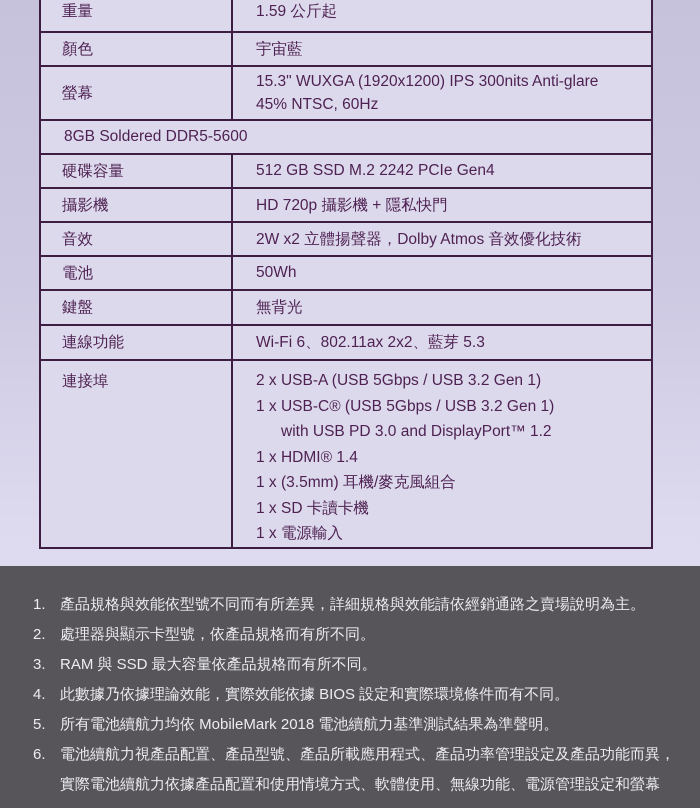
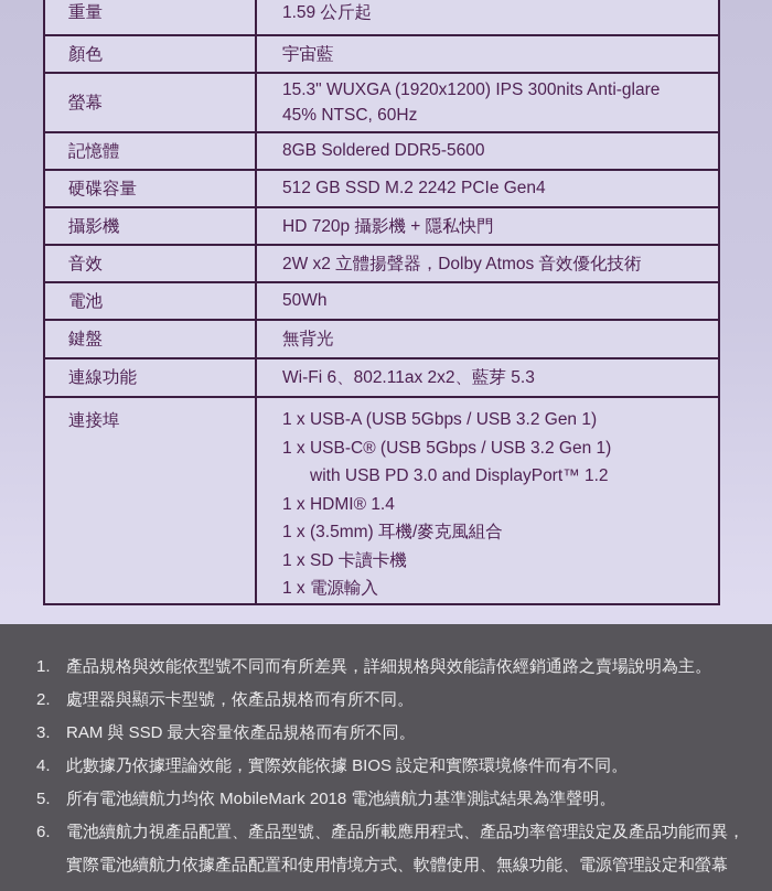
  重量
  1.59 公斤起
  顏色
  宇宙藍
  螢幕
  15.3" WUXGA (1920x1200) IPS 300nits Anti-glare
  45% NTSC, 60Hz
+ 記憶體
  8GB Soldered DDR5-5600
  硬碟容量
  512 GB SSD M.2 2242 PCIe Gen4
  攝影機
  HD 720p 攝影機 + 隱私快門
  音效
  2W x2 立體揚聲器，Dolby Atmos 音效優化技術
  電池
  50Wh
  鍵盤
  無背光
  連線功能
  Wi-Fi 6、802.11ax 2x2、藍芽 5.3
  連接埠
- 2 x USB-A (USB 5Gbps / USB 3.2 Gen 1)
+ 1 x USB-A (USB 5Gbps / USB 3.2 Gen 1)
  1 x USB-C® (USB 5Gbps / USB 3.2 Gen 1)
  with USB PD 3.0 and DisplayPort™ 1.2
  1 x HDMI® 1.4
  1 x (3.5mm) 耳機/麥克風組合
  1 x SD 卡讀卡機
  1 x 電源輸入
  1.
  產品規格與效能依型號不同而有所差異，詳細規格與效能請依經銷通路之賣場說明為主。
  2.
  處理器與顯示卡型號，依產品規格而有所不同。
  3.
  RAM 與 SSD 最大容量依產品規格而有所不同。
  4.
  此數據乃依據理論效能，實際效能依據 BIOS 設定和實際環境條件而有不同。
  5.
  所有電池續航力均依 MobileMark 2018 電池續航力基準測試結果為準聲明。
  6.
  電池續航力視產品配置、產品型號、產品所載應用程式、產品功率管理設定及產品功能而異，
  實際電池續航力依據產品配置和使用情境方式、軟體使用、無線功能、電源管理設定和螢幕
